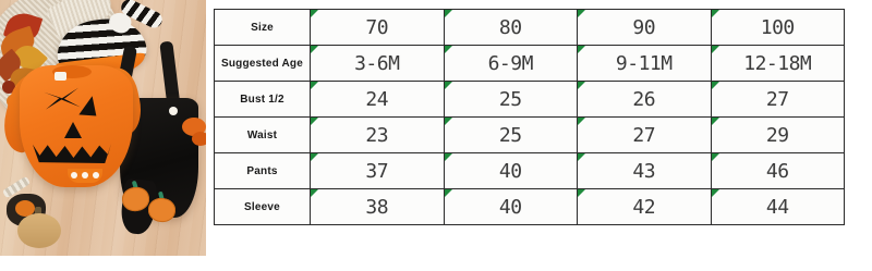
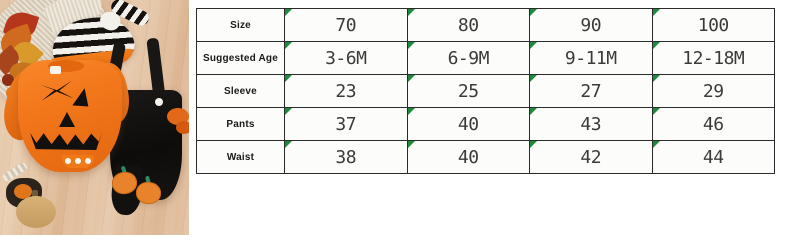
  Size	70	80	90	100
  Suggested Age	3-6M	6-9M	9-11M	12-18M
- Bust 1/2	24	25	26	27
- Waist	23	25	27	29
+ Sleeve	23	25	27	29
  Pants	37	40	43	46
- Sleeve	38	40	42	44
+ Waist	38	40	42	44
